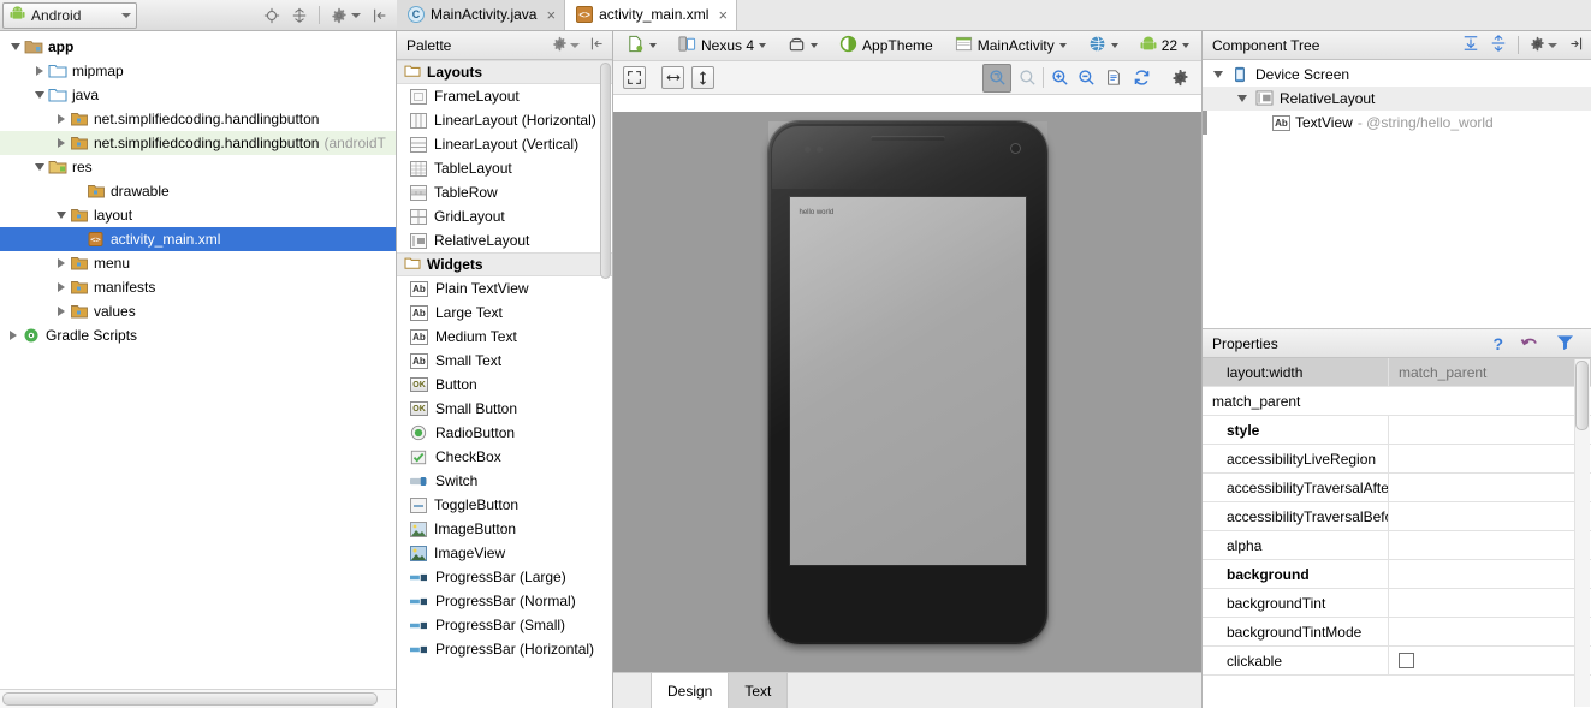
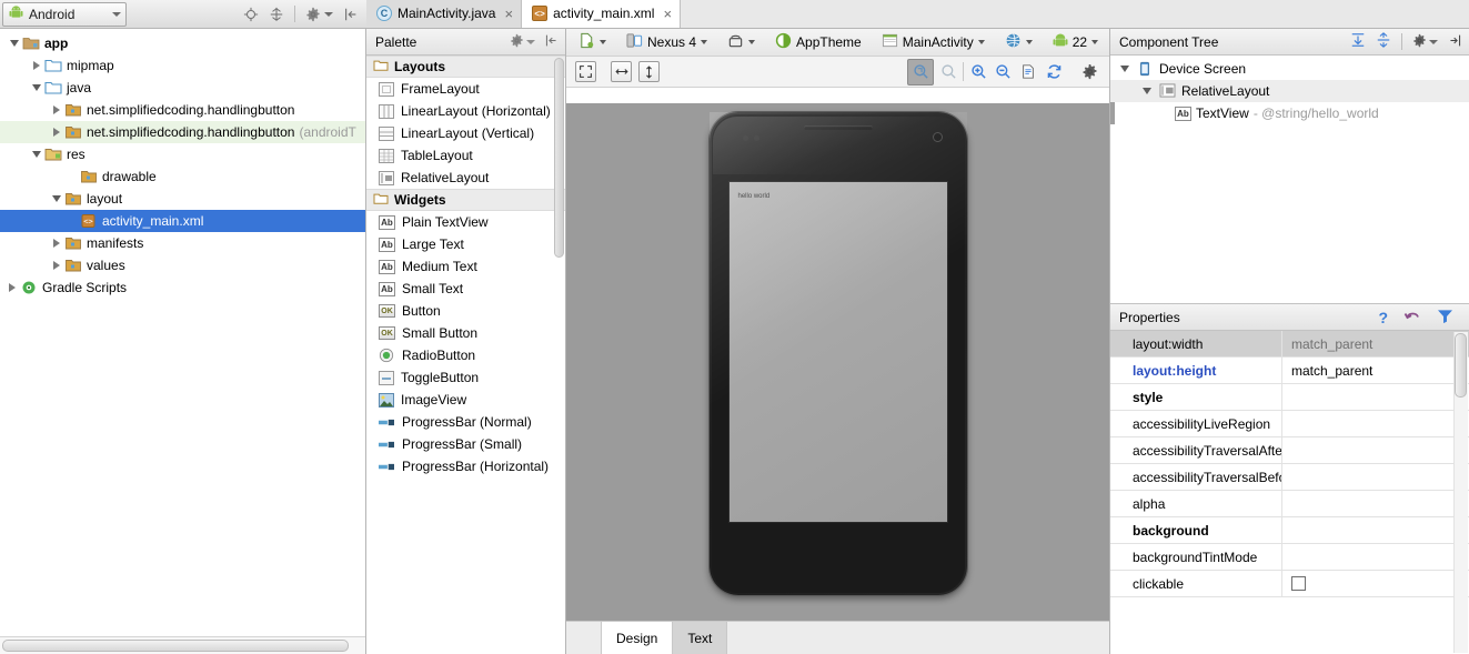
  Android
  C
  MainActivity.java
  ×
  <>
  activity_main.xml
  ×
  app
  mipmap
  java
  net.simplifiedcoding.handlingbutton
  net.simplifiedcoding.handlingbutton
  (androidT
  res
  drawable
  layout
  <>
  activity_main.xml
- menu
  manifests
  values
  Gradle Scripts
  Palette
  Layouts
  FrameLayout
  LinearLayout (Horizontal)
  LinearLayout (Vertical)
  TableLayout
- TableRow
- GridLayout
  RelativeLayout
  Widgets
  Ab
  Plain TextView
  Ab
  Large Text
  Ab
  Medium Text
  Ab
  Small Text
  Button
  Small Button
  RadioButton
- CheckBox
- Switch
  ToggleButton
- ImageButton
  ImageView
- ProgressBar (Large)
  ProgressBar (Normal)
  ProgressBar (Small)
  ProgressBar (Horizontal)
  Nexus 4
  AppTheme
  MainActivity
  22
  Design
  Text
  Component Tree
  Device Screen
  RelativeLayout
  Ab
  TextView
  - @string/hello_world
  Properties
  ?
  layout:width
  match_parent
+ layout:height
  match_parent
  style
  accessibilityLiveRegion
  accessibilityTraversalAfte
  accessibilityTraversalBefo
  alpha
  background
- backgroundTint
  backgroundTintMode
  clickable
